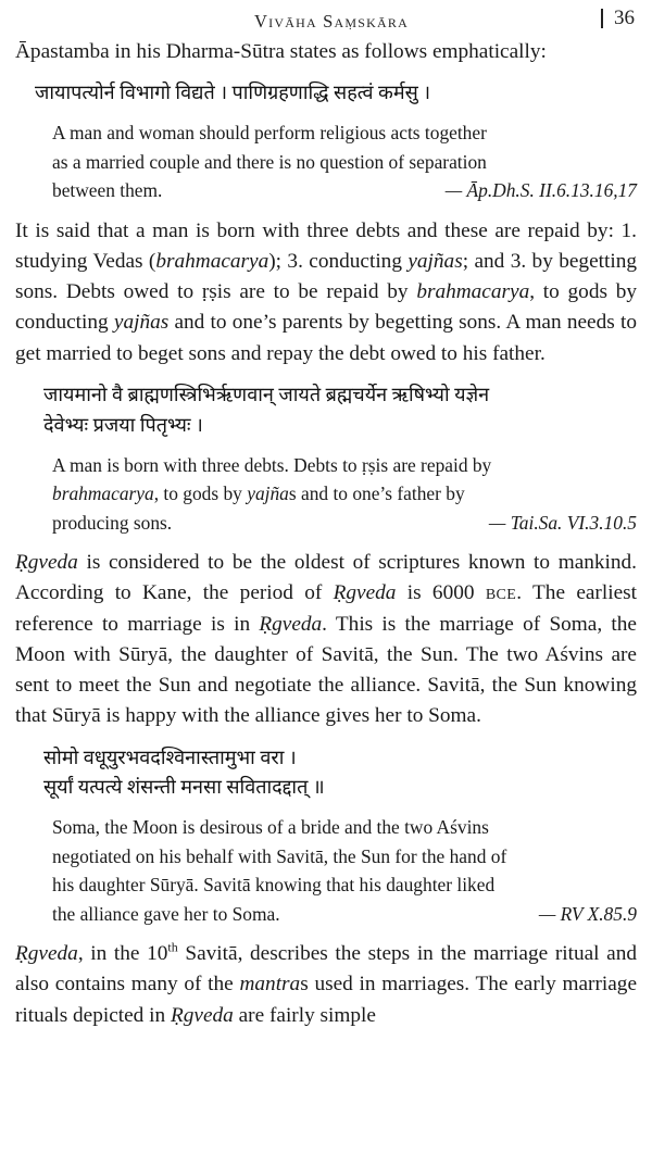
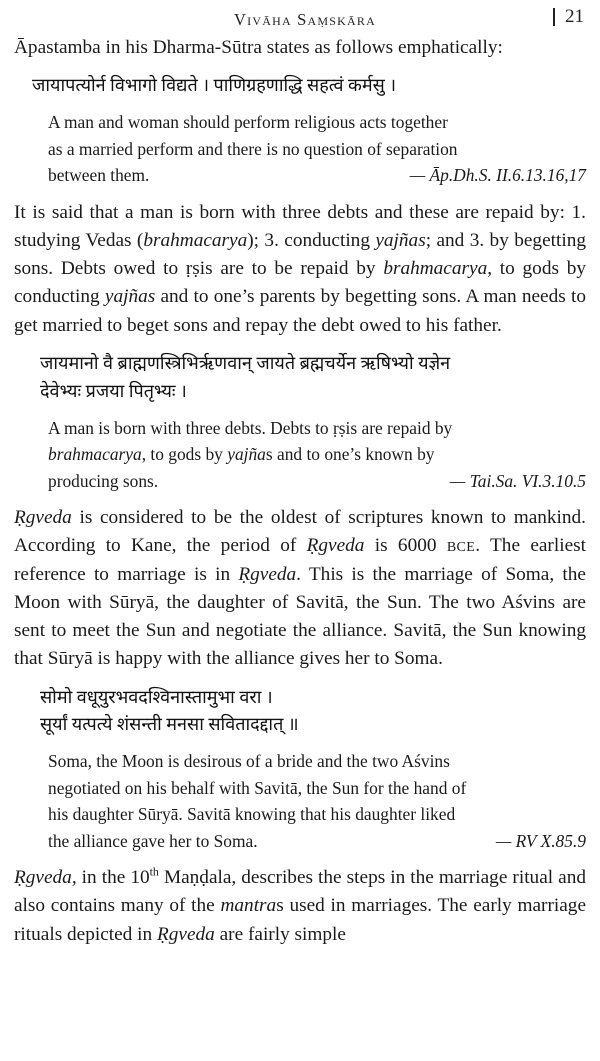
  Vivāha Saṃskāra
- 36
+ 21
  Āpastamba in his Dharma-Sūtra states as follows emphatically:
  जायापत्योर्न विभागो विद्यते । पाणिग्रहणाद्धि सहत्वं कर्मसु ।
  A man and woman should perform religious acts together
- as a married couple and there is no question of separation
+ as a married perform and there is no question of separation
  between them.
  — Āp.Dh.S. II.6.13.16,17
  It is said that a man is born with three debts and these are repaid by: 1. studying Vedas (brahmacarya); 3. conducting yajñas; and 3. by begetting sons. Debts owed to ṛṣis are to be repaid by brahmacarya, to gods by conducting yajñas and to one’s parents by begetting sons. A man needs to get married to beget sons and repay the debt owed to his father.
  जायमानो वै ब्राह्मणस्त्रिभिरृणवान् जायते ब्रह्मचर्येन ऋषिभ्यो यज्ञेन
  देवेभ्यः प्रजया पितृभ्यः ।
  A man is born with three debts. Debts to ṛṣis are repaid by
- brahmacarya, to gods by yajñas and to one’s father by
+ brahmacarya, to gods by yajñas and to one’s known by
  producing sons.
  — Tai.Sa. VI.3.10.5
  Ṛgveda is considered to be the oldest of scriptures known to mankind. According to Kane, the period of Ṛgveda is 6000 bce. The earliest reference to marriage is in Ṛgveda. This is the marriage of Soma, the Moon with Sūryā, the daughter of Savitā, the Sun. The two Aśvins are sent to meet the Sun and negotiate the alliance. Savitā, the Sun knowing that Sūryā is happy with the alliance gives her to Soma.
  सोमो वधूयुरभवदश्विनास्तामुभा वरा ।
  सूर्यां यत्पत्ये शंसन्ती मनसा सवितादद्दात् ॥
  Soma, the Moon is desirous of a bride and the two Aśvins
  negotiated on his behalf with Savitā, the Sun for the hand of
  his daughter Sūryā. Savitā knowing that his daughter liked
  the alliance gave her to Soma.
  — RV X.85.9
- Ṛgveda, in the 10th Savitā, describes the steps in the marriage ritual and also contains many of the mantras used in marriages. The early marriage rituals depicted in Ṛgveda are fairly simple
+ Ṛgveda, in the 10th Maṇḍala, describes the steps in the marriage ritual and also contains many of the mantras used in marriages. The early marriage rituals depicted in Ṛgveda are fairly simple
